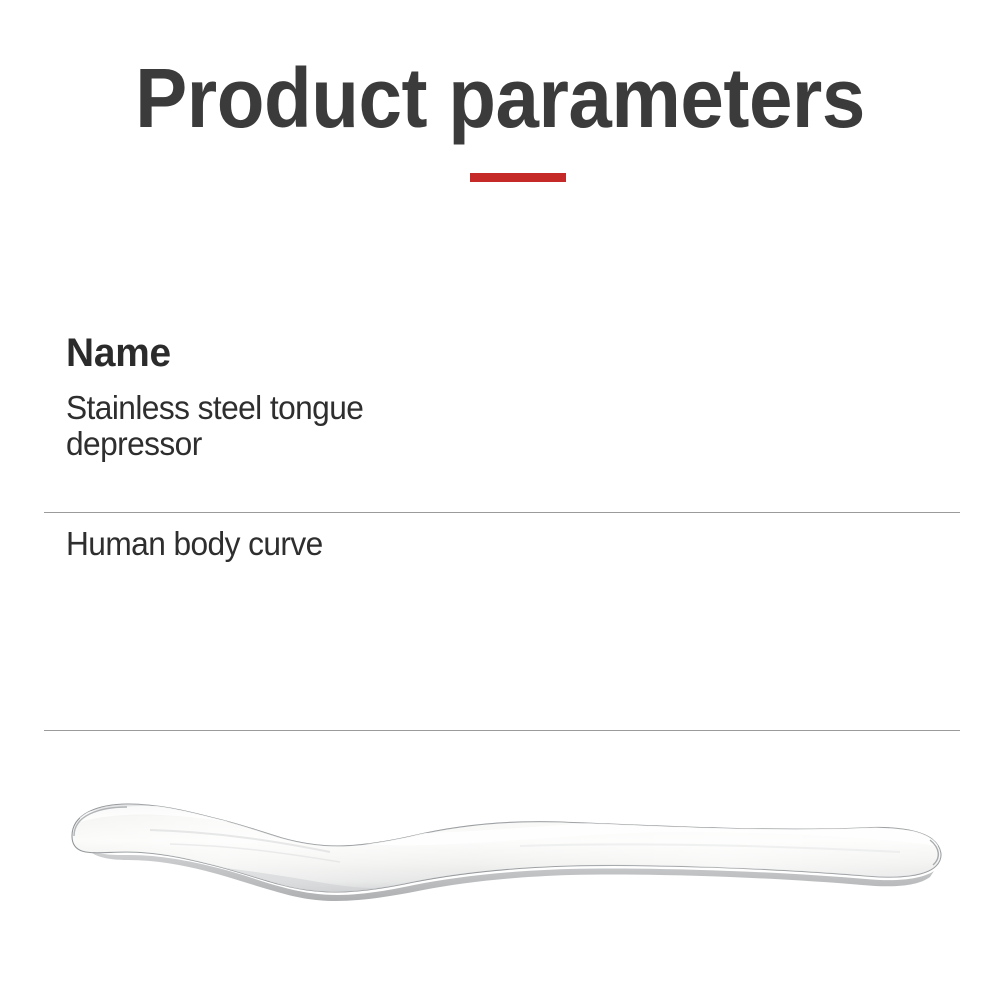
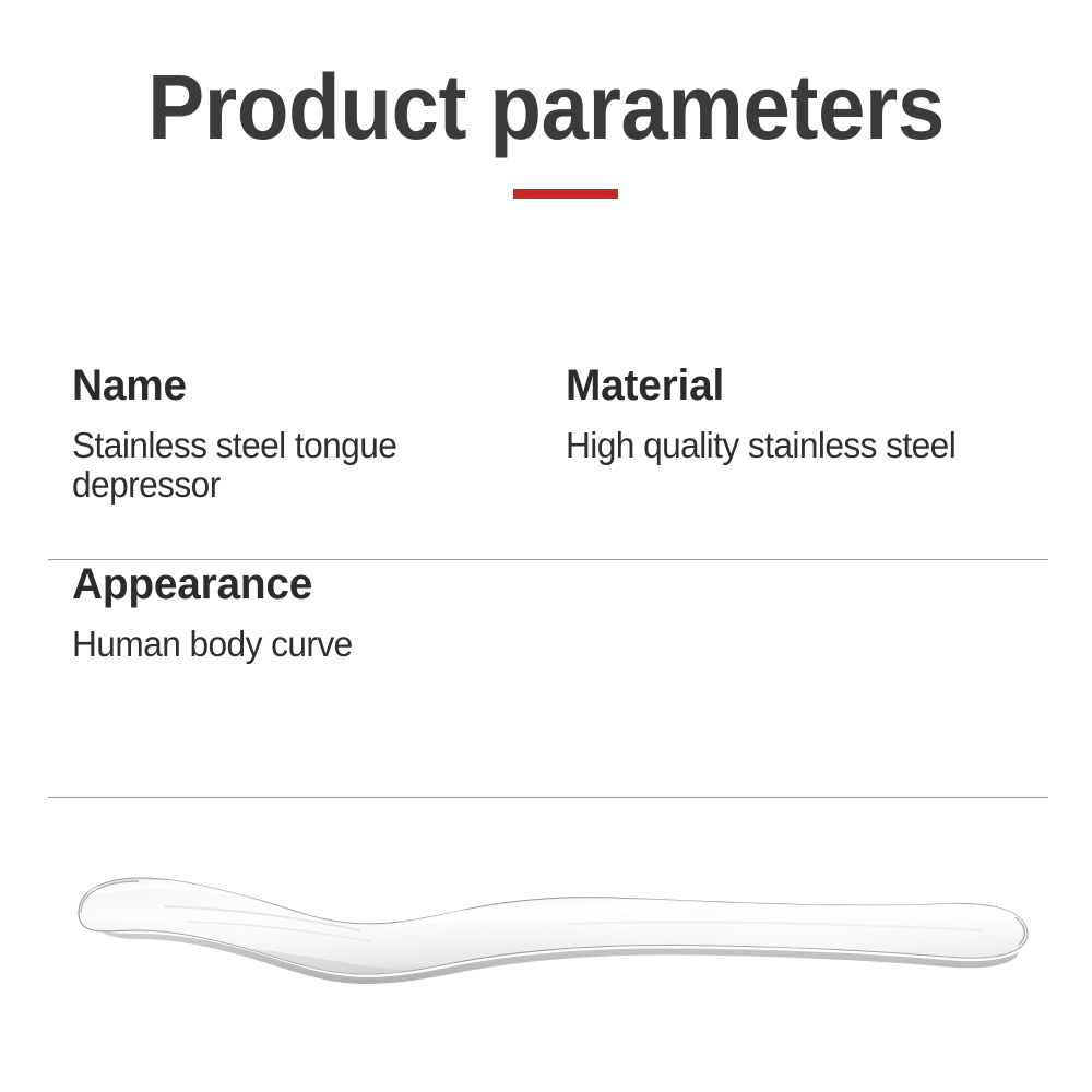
  Product parameters
  Name
  Stainless steel tongue depressor
+ Material
+ High quality stainless steel
+ Appearance
  Human body curve
